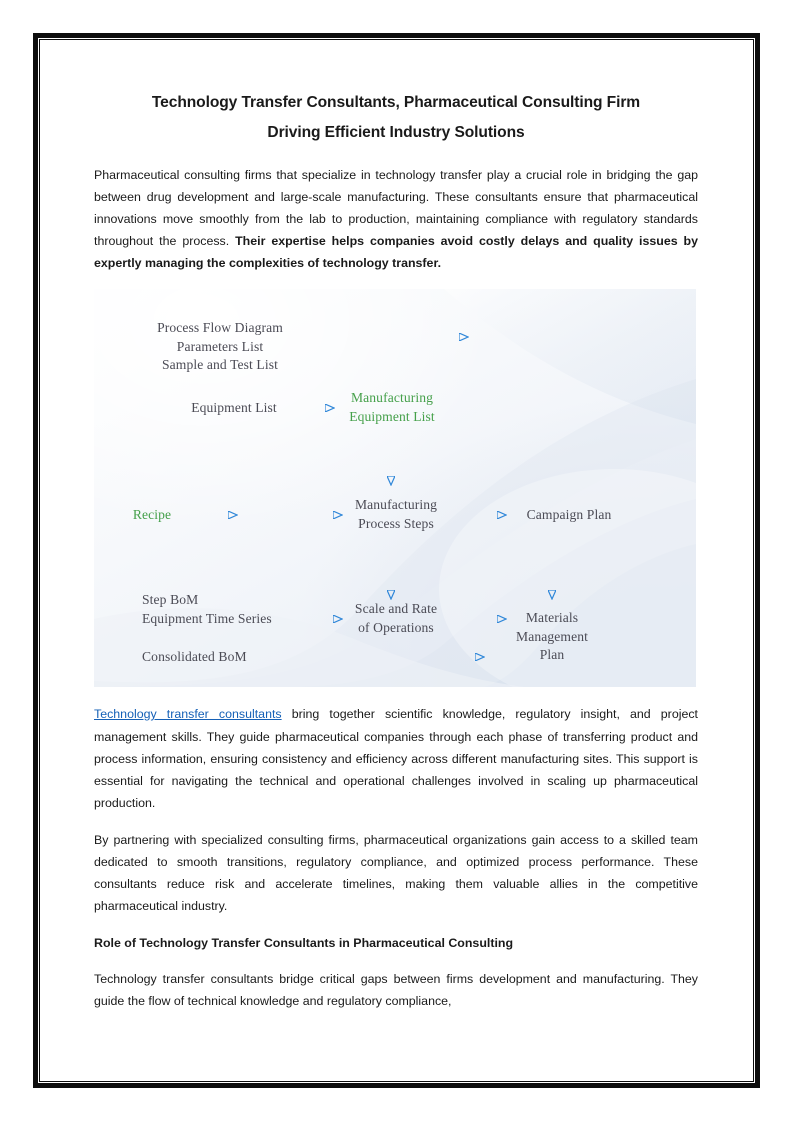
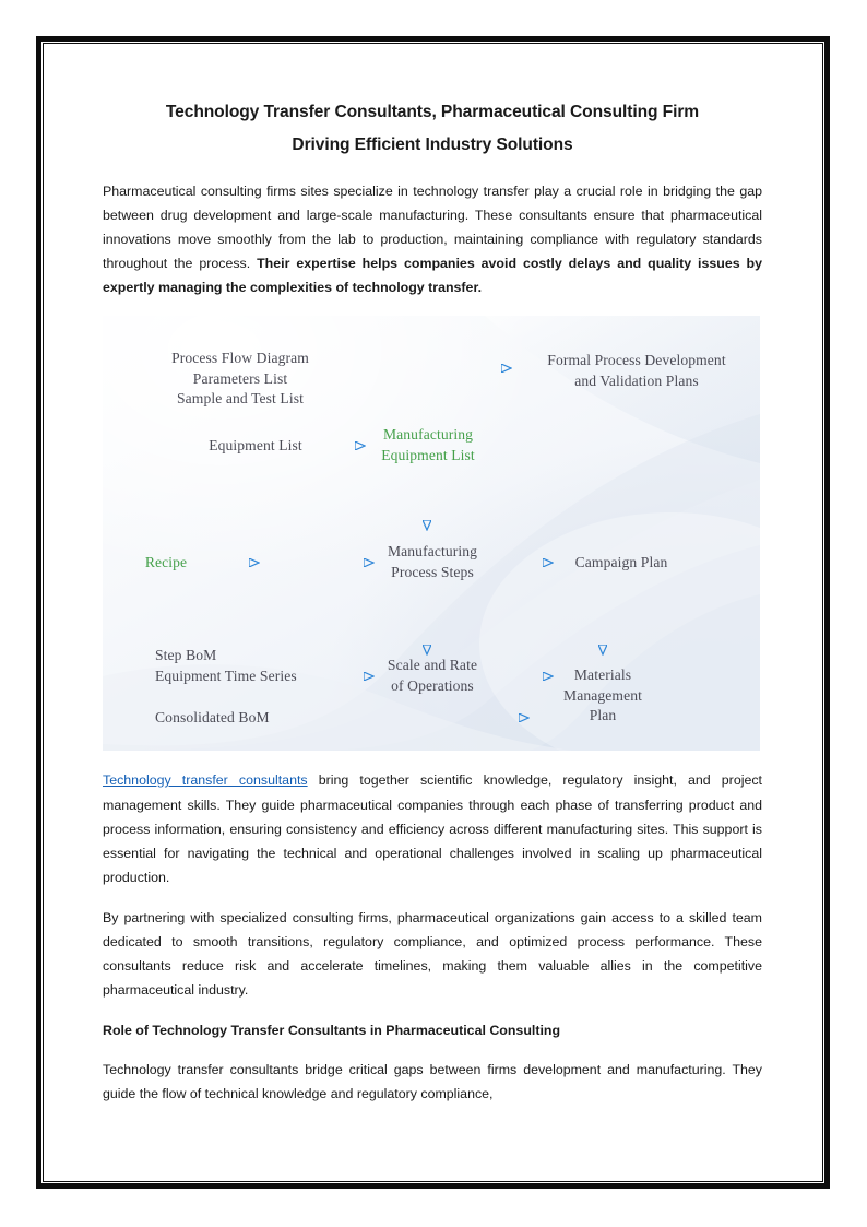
  Technology Transfer Consultants, Pharmaceutical Consulting Firm
  Driving Efficient Industry Solutions
- Pharmaceutical consulting firms that specialize in technology transfer play a crucial role in bridging the gap between drug development and large-scale manufacturing. These consultants ensure that pharmaceutical innovations move smoothly from the lab to production, maintaining compliance with regulatory standards throughout the process. Their expertise helps companies avoid costly delays and quality issues by expertly managing the complexities of technology transfer.
+ Pharmaceutical consulting firms sites specialize in technology transfer play a crucial role in bridging the gap between drug development and large-scale manufacturing. These consultants ensure that pharmaceutical innovations move smoothly from the lab to production, maintaining compliance with regulatory standards throughout the process. Their expertise helps companies avoid costly delays and quality issues by expertly managing the complexities of technology transfer.
  Process Flow Diagram
  Parameters List
  Sample and Test List
+ Formal Process Development
+ and Validation Plans
  Equipment List
  Manufacturing
  Equipment List
  Recipe
  Manufacturing
  Process Steps
  Campaign Plan
  Step BoM
  Equipment Time Series
  Consolidated BoM
  Scale and Rate
  of Operations
  Materials
  Management
  Plan
  Technology transfer consultants bring together scientific knowledge, regulatory insight, and project management skills. They guide pharmaceutical companies through each phase of transferring product and process information, ensuring consistency and efficiency across different manufacturing sites. This support is essential for navigating the technical and operational challenges involved in scaling up pharmaceutical production.
  By partnering with specialized consulting firms, pharmaceutical organizations gain access to a skilled team dedicated to smooth transitions, regulatory compliance, and optimized process performance. These consultants reduce risk and accelerate timelines, making them valuable allies in the competitive pharmaceutical industry.
  Role of Technology Transfer Consultants in Pharmaceutical Consulting
  Technology transfer consultants bridge critical gaps between firms development and manufacturing. They guide the flow of technical knowledge and regulatory compliance,
